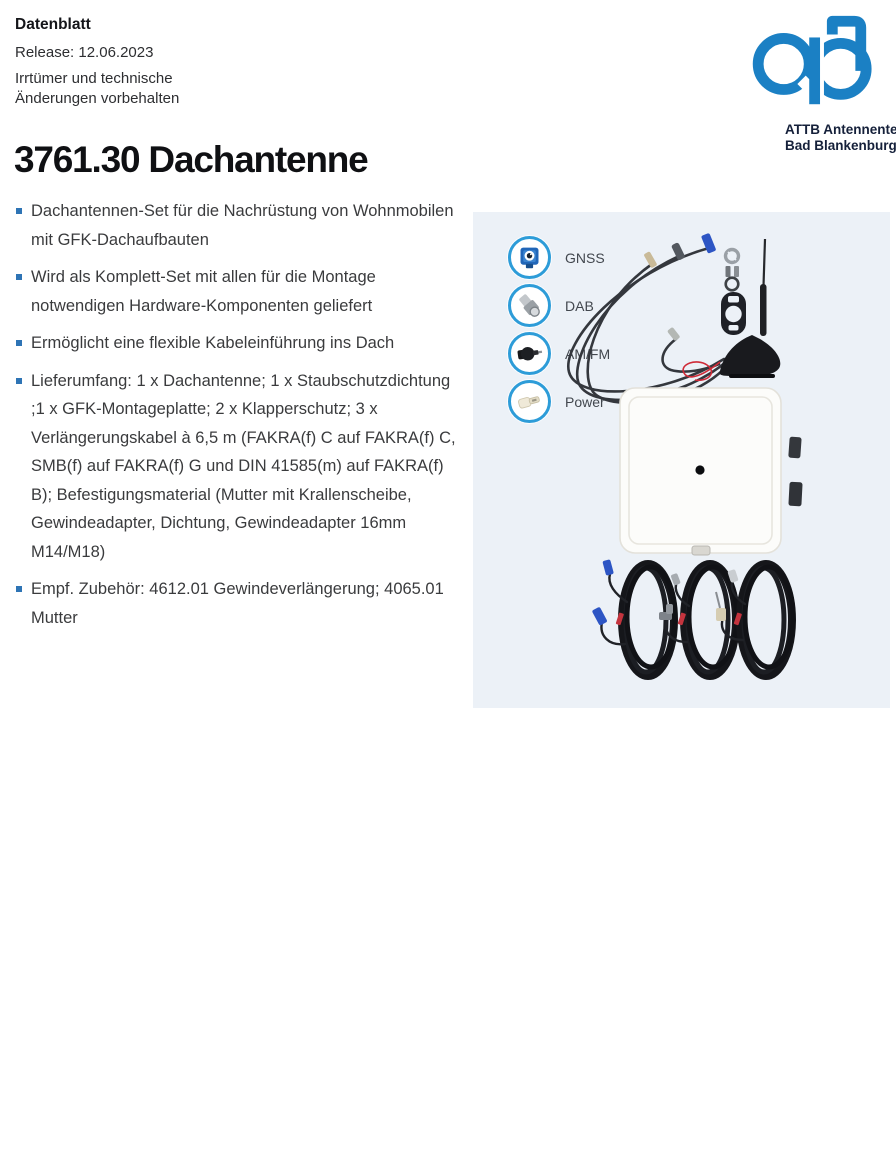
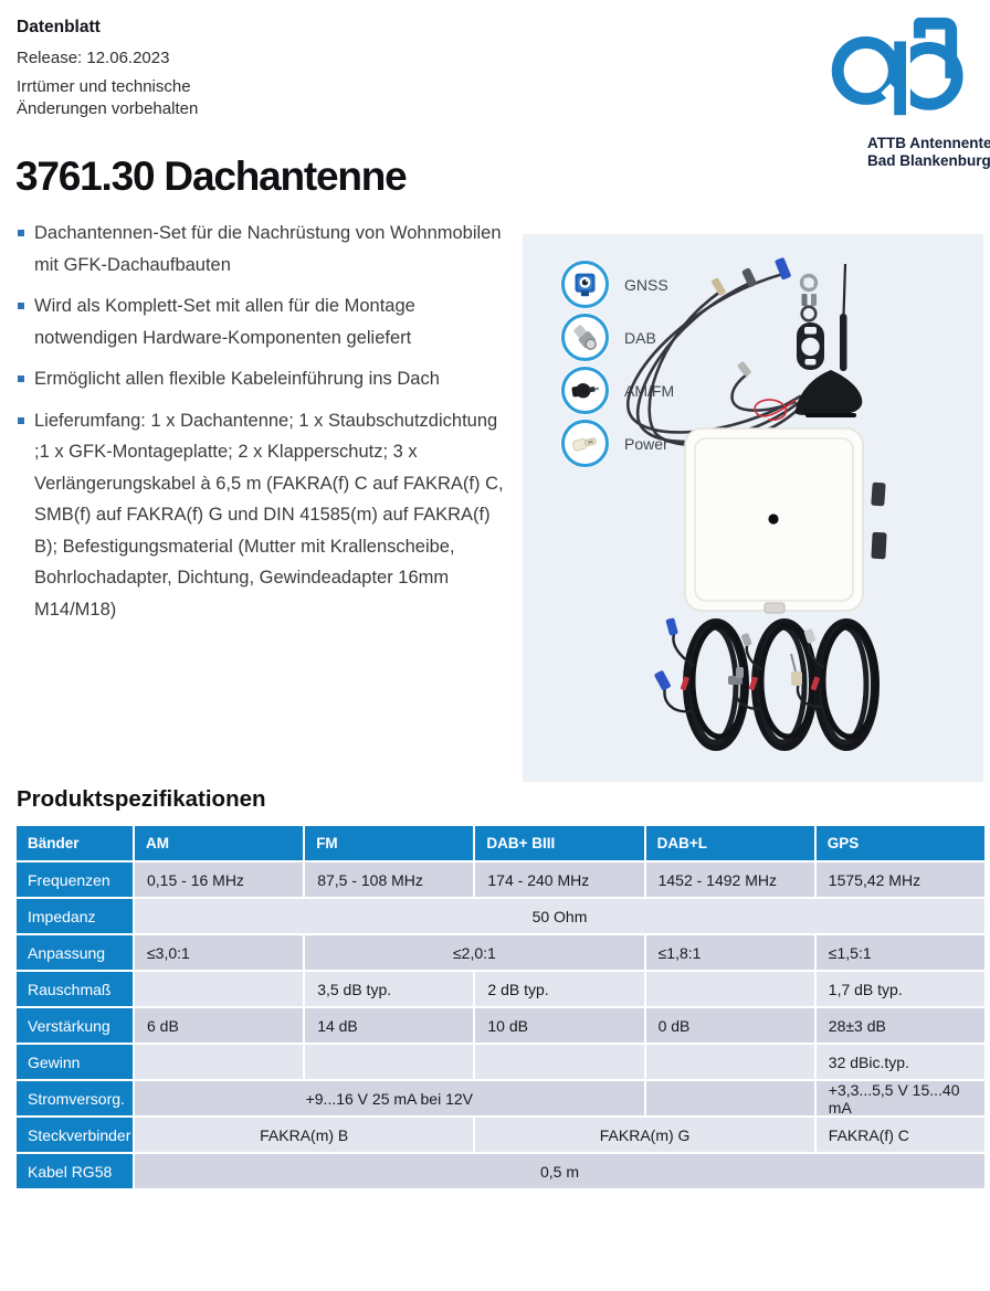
  Datenblatt
  Release: 12.06.2023
  Irrtümer und technische
  Änderungen vorbehalten
  ATTB Antennente
  Bad Blankenburg
  3761.30 Dachantenne
  Dachantennen-Set für die Nachrüstung von Wohnmobilen mit GFK-Dachaufbauten
  Wird als Komplett-Set mit allen für die Montage notwendigen Hardware-Komponenten geliefert
- Ermöglicht eine flexible Kabeleinführung ins Dach
+ Ermöglicht allen flexible Kabeleinführung ins Dach
- Lieferumfang: 1 x Dachantenne; 1 x Staubschutzdichtung ;1 x GFK-Montageplatte; 2 x Klapperschutz; 3 x Verlängerungskabel à 6,5 m (FAKRA(f) C auf FAKRA(f) C, SMB(f) auf FAKRA(f) G und DIN 41585(m) auf FAKRA(f) B); Befestigungsmaterial (Mutter mit Krallenscheibe, Gewindeadapter, Dichtung, Gewindeadapter 16mm M14/M18)
+ Lieferumfang: 1 x Dachantenne; 1 x Staubschutzdichtung ;1 x GFK-Montageplatte; 2 x Klapperschutz; 3 x Verlängerungskabel à 6,5 m (FAKRA(f) C auf FAKRA(f) C, SMB(f) auf FAKRA(f) G und DIN 41585(m) auf FAKRA(f) B); Befestigungsmaterial (Mutter mit Krallenscheibe, Bohrlochadapter, Dichtung, Gewindeadapter 16mm M14/M18)
- Empf. Zubehör: 4612.01 Gewindeverlängerung; 4065.01 Mutter
  GNSS
  DAB
  Power
+ Produktspezifikationen
+ Bänder
+ AM
+ FM
+ DAB+ BIII
+ DAB+L
+ GPS
+ Frequenzen
+ 0,15 - 16 MHz
+ 87,5 - 108 MHz
+ 174 - 240 MHz
+ 1452 - 1492 MHz
+ 1575,42 MHz
+ Impedanz
+ 50 Ohm
+ Anpassung
+ ≤3,0:1
+ ≤2,0:1
+ ≤1,8:1
+ ≤1,5:1
+ Rauschmaß
+ 3,5 dB typ.
+ 2 dB typ.
+ 1,7 dB typ.
+ Verstärkung
+ 6 dB
+ 14 dB
+ 10 dB
+ 0 dB
+ 28±3 dB
+ Gewinn
+ 32 dBic.typ.
+ Stromversorg.
+ +9...16 V 25 mA bei 12V
+ +3,3...5,5 V 15...40 mA
+ Steckverbinder
+ FAKRA(m) B
+ FAKRA(m) G
+ FAKRA(f) C
+ Kabel RG58
+ 0,5 m
